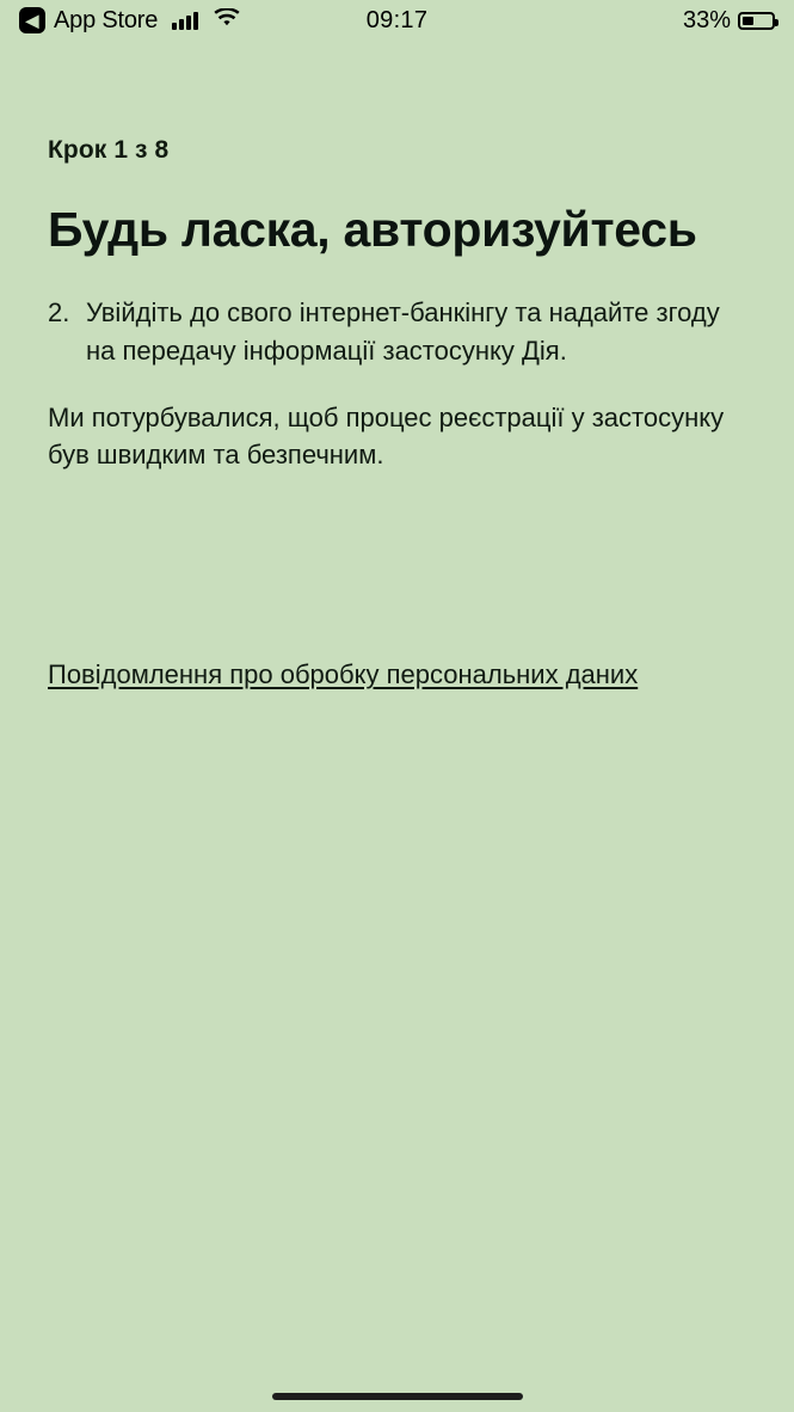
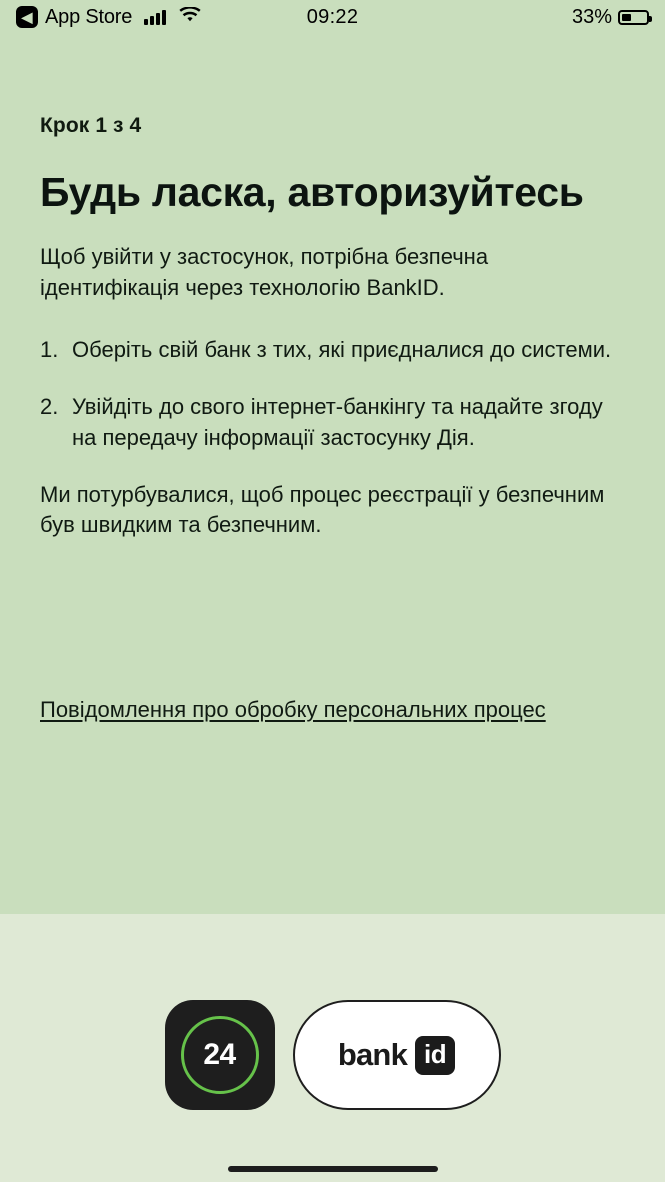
  ◀
  App Store
- 09:17
+ 09:22
  33%
- Крок 1 з 8
+ Крок 1 з 4
  Будь ласка, авторизуйтесь
+ Щоб увійти у застосунок, потрібна безпечна ідентифікація через технологію BankID.
+ 1.
+ Оберіть свій банк з тих, які приєдналися до системи.
  2.
  Увійдіть до свого інтернет-банкінгу та надайте згоду на передачу інформації застосунку Дія.
- Ми потурбувалися, щоб процес реєстрації у застосунку був швидким та безпечним.
+ Ми потурбувалися, щоб процес реєстрації у безпечним був швидким та безпечним.
- Повідомлення про обробку персональних даних
+ Повідомлення про обробку персональних процес
+ 24
+ bank
+ id
